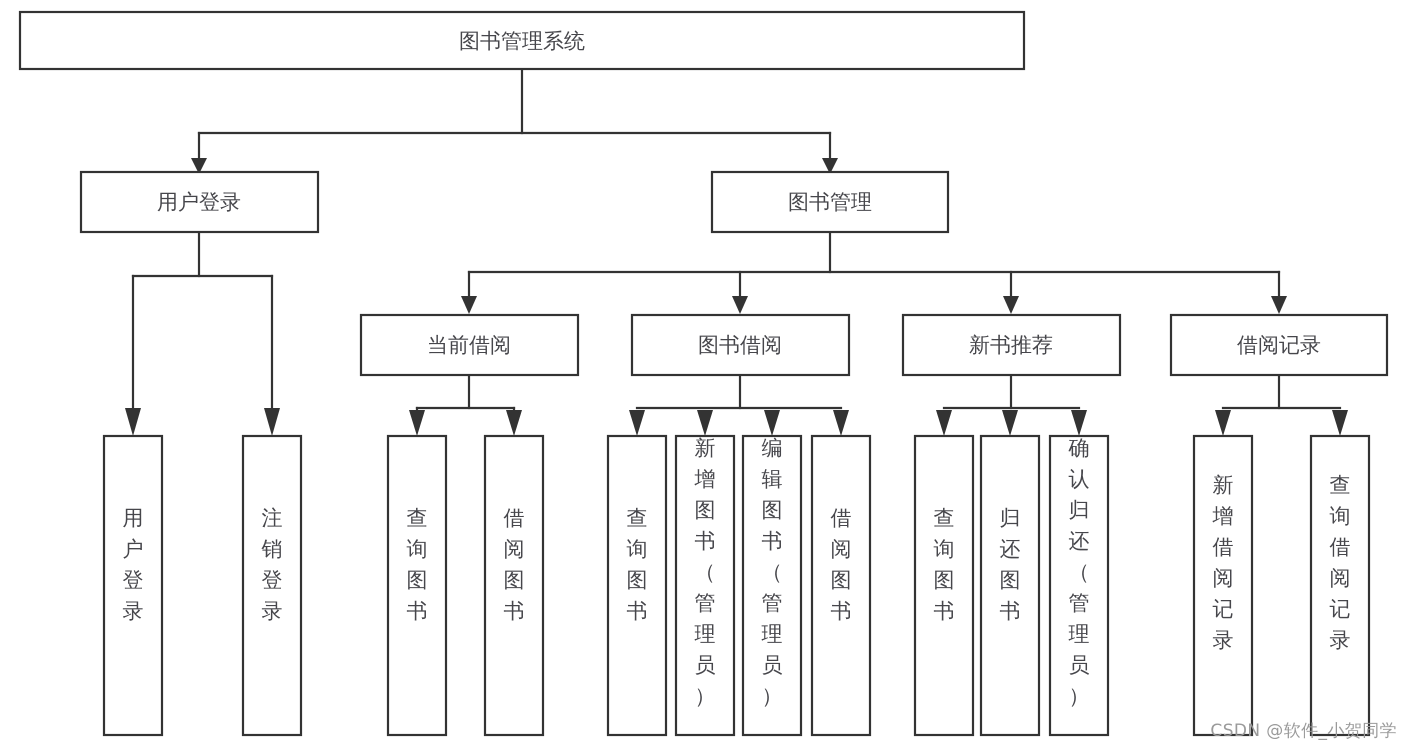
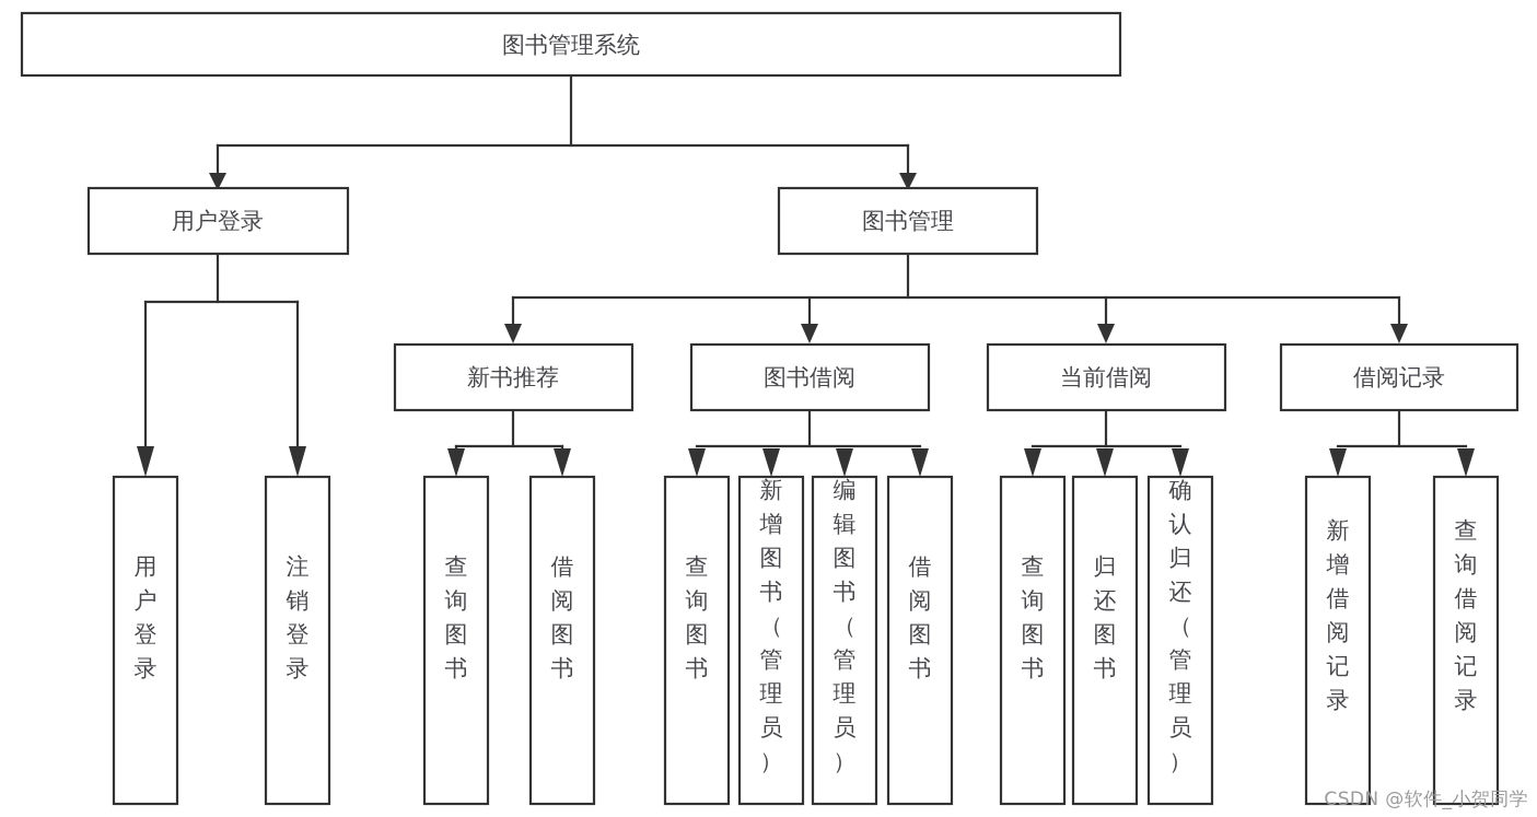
  图书管理系统
  用户登录
  图书管理
- 当前借阅
+ 新书推荐
  图书借阅
- 新书推荐
+ 当前借阅
  借阅记录
  用户登录
  注销登录
  查询图书
  借阅图书
  查询图书
  新增图书（管理员）
  编辑图书（管理员）
  借阅图书
  查询图书
  归还图书
  确认归还（管理员）
  新增借阅记录
  查询借阅记录
  CSDN @软件_小贺同学
